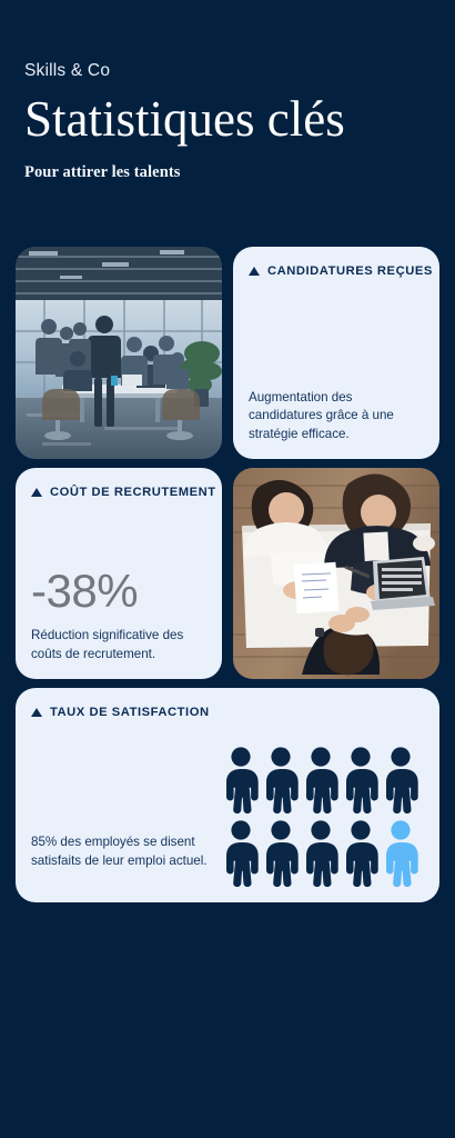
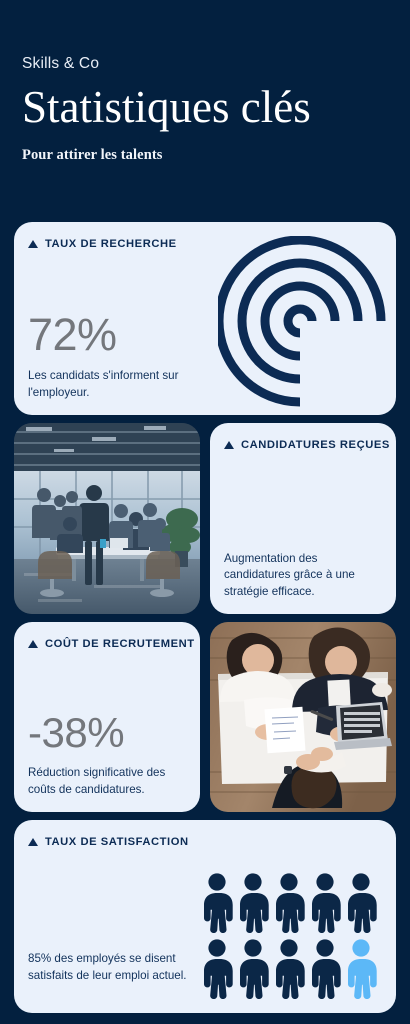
  Skills & Co
  Statistiques clés
  Pour attirer les talents
+ TAUX DE RECHERCHE
+ 72%
+ Les candidats s'informent sur l'employeur.
  CANDIDATURES REÇUES
  Augmentation des candidatures grâce à une stratégie efficace.
  COÛT DE RECRUTEMENT
  -38%
- Réduction significative des coûts de recrutement.
+ Réduction significative des coûts de candidatures.
  TAUX DE SATISFACTION
  85% des employés se disent satisfaits de leur emploi actuel.
